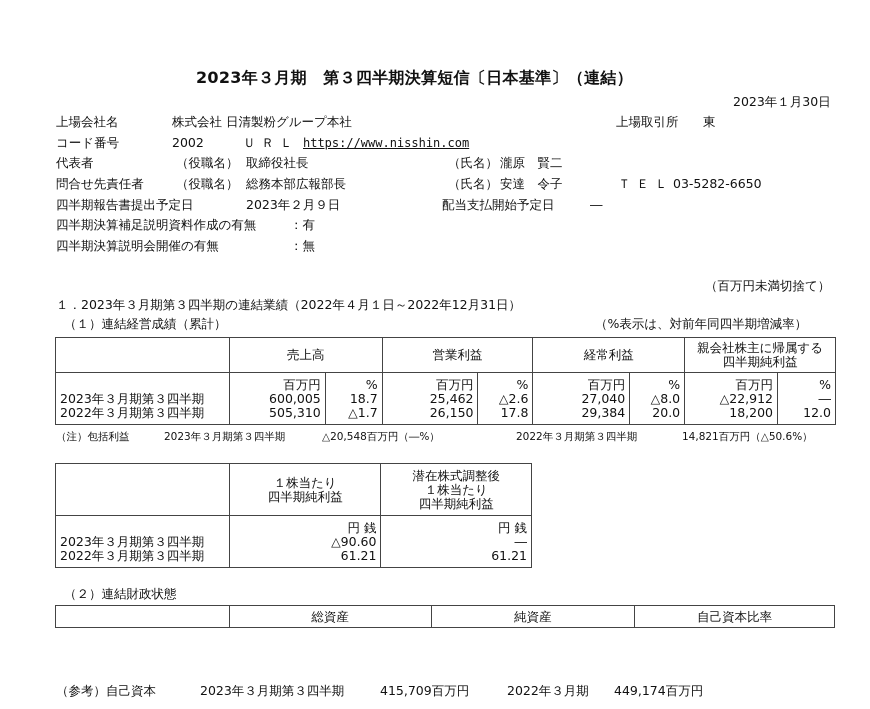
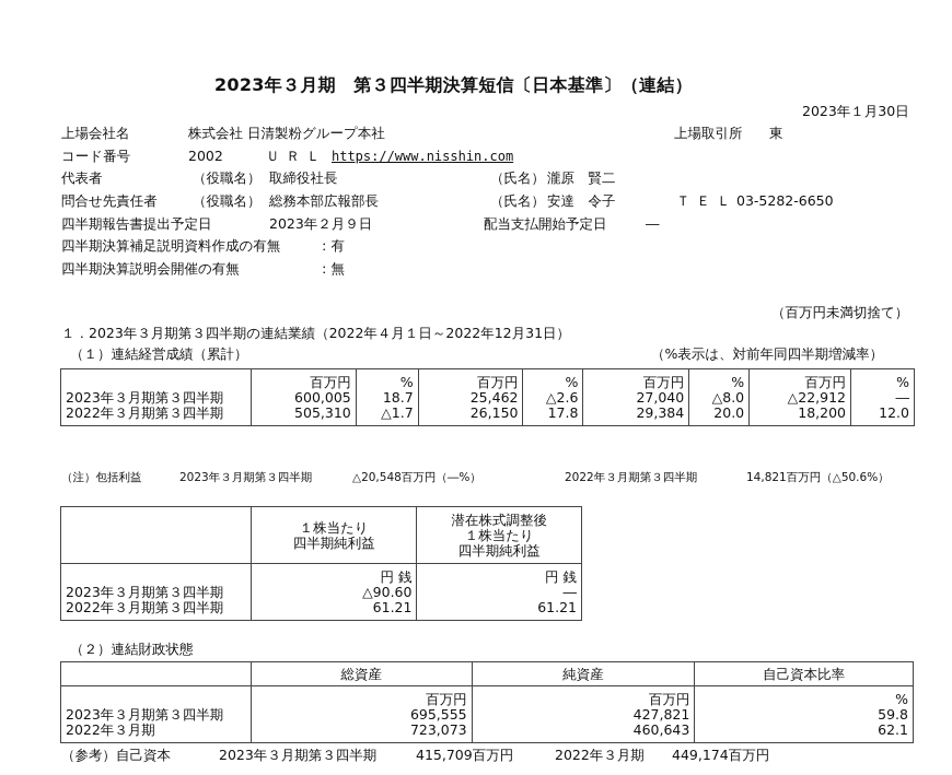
  2023年３月期 第３四半期決算短信〔日本基準〕（連結）
  2023年１月30日
  上場会社名
  株式会社 日清製粉グループ本社
  上場取引所
  東
  コード番号
  2002
  ＵＲＬ
  https://www.nisshin.com
  代表者
  （役職名）
  取締役社長
  （氏名）
  瀧原 賢二
  問合せ先責任者
  （役職名）
  総務本部広報部長
  （氏名）
  安達 令子
  ＴＥＬ
  03-5282-6650
  四半期報告書提出予定日
  2023年２月９日
  配当支払開始予定日
  ―
  四半期決算補足説明資料作成の有無
  ：有
  四半期決算説明会開催の有無
  ：無
  （百万円未満切捨て）
  １．2023年３月期第３四半期の連結業績（2022年４月１日～2022年12月31日）
  （１）連結経営成績（累計）
  （%表示は、対前年同四半期増減率）
- 	売上高	営業利益	経常利益	親会社株主に帰属する 四半期純利益
  2023年３月期第３四半期 2022年３月期第３四半期	百万円 600,005 505,310	% 18.7 △1.7	百万円 25,462 26,150	% △2.6 17.8	百万円 27,040 29,384	% △8.0 20.0	百万円 △22,912 18,200	% ― 12.0
  （注）包括利益
  2023年３月期第３四半期
  △20,548百万円（―%）
  2022年３月期第３四半期
  14,821百万円（△50.6%）
  	１株当たり 四半期純利益	潜在株式調整後 １株当たり 四半期純利益
  2023年３月期第３四半期 2022年３月期第３四半期	円 銭 △90.60 61.21	円 銭 ― 61.21
  （２）連結財政状態
  	総資産	純資産	自己資本比率
+ 2023年３月期第３四半期 2022年３月期	百万円 695,555 723,073	百万円 427,821 460,643	% 59.8 62.1
  （参考）自己資本
  2023年３月期第３四半期
  415,709百万円
  2022年３月期
  449,174百万円
